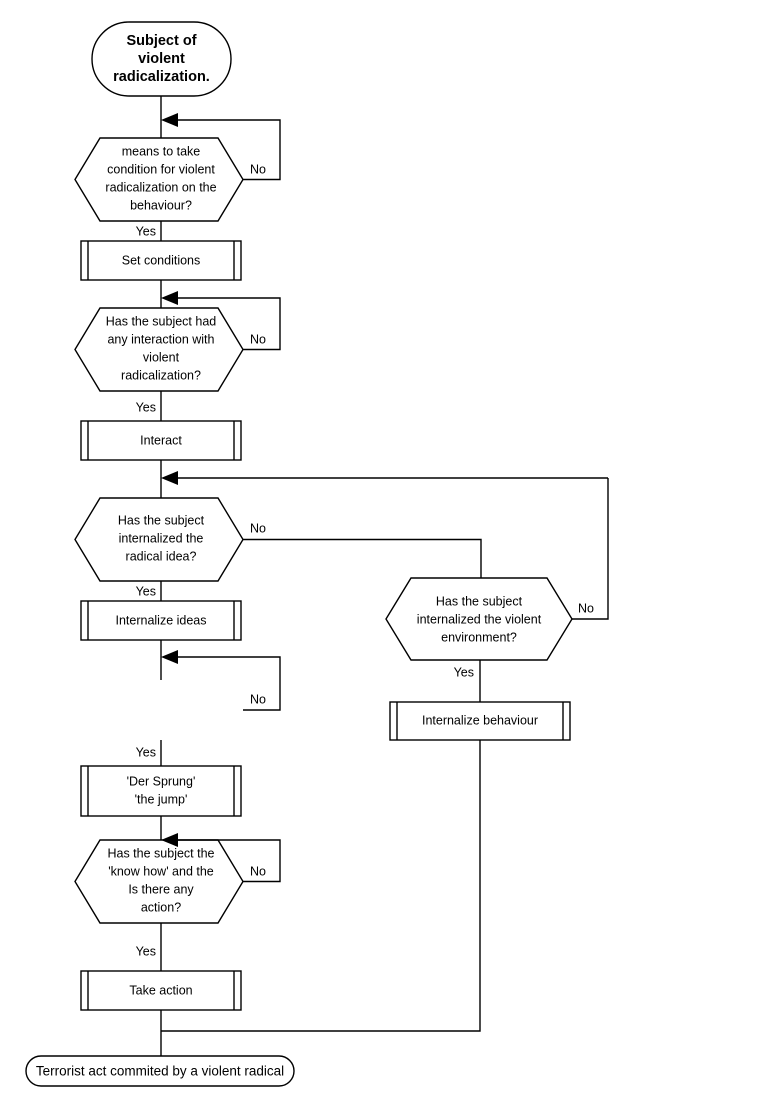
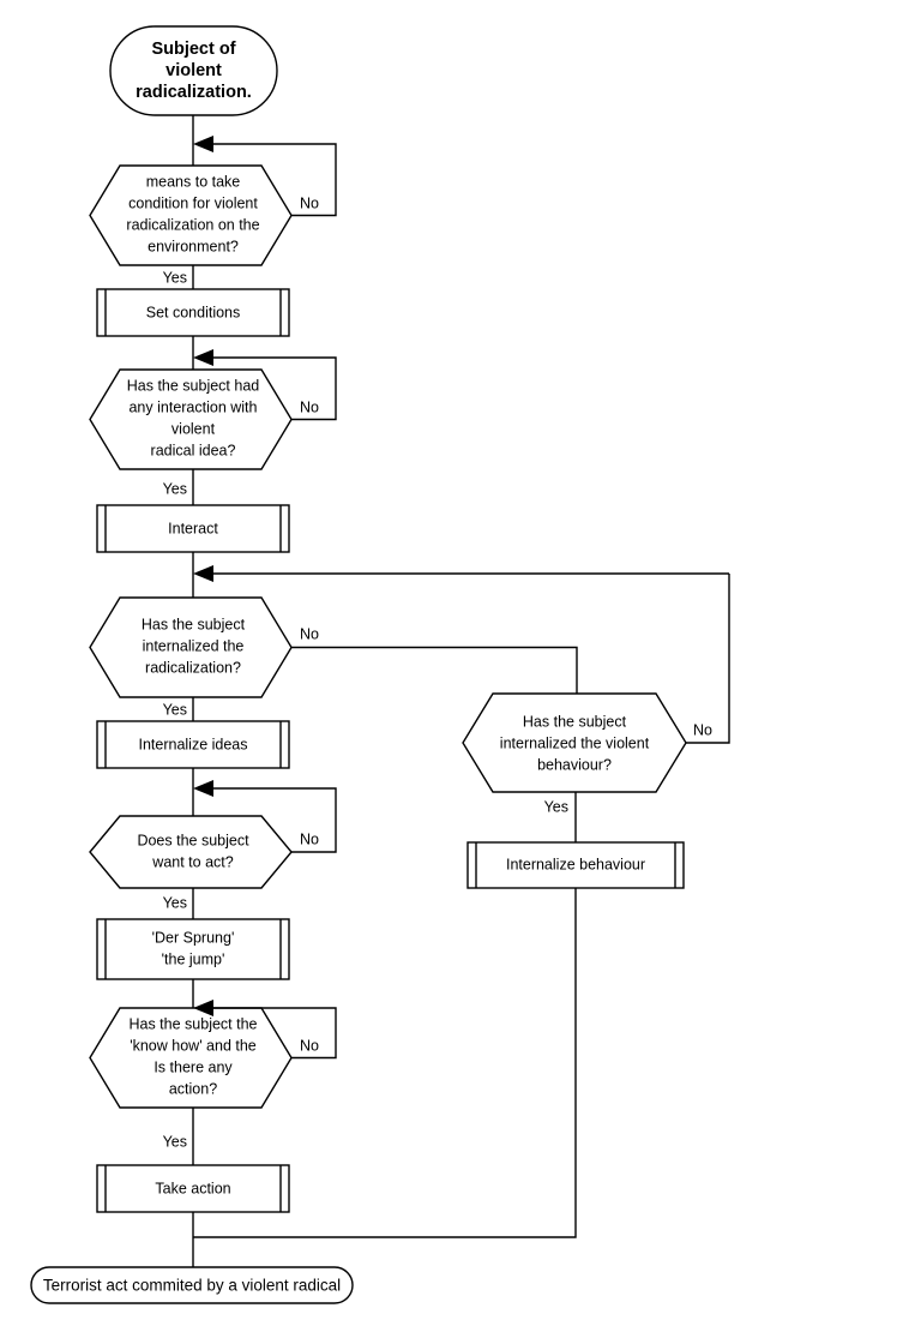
  Subject of
  violent
  radicalization.
  means to take
  condition for violent
  radicalization on the
- behaviour?
+ environment?
  No
  Yes
  Set conditions
  Has the subject had
  any interaction with
  violent
- radicalization?
+ radical idea?
  No
  Yes
  Interact
  Has the subject
  internalized the
- radical idea?
+ radicalization?
  No
  Yes
  Internalize ideas
  Has the subject
  internalized the violent
- environment?
+ behaviour?
  No
  Yes
  Internalize behaviour
+ Does the subject
+ want to act?
  No
  Yes
  'Der Sprung'
  'the jump'
  Has the subject the
  'know how' and the
  Is there any
  action?
  No
  Yes
  Take action
  Terrorist act commited by a violent radical
